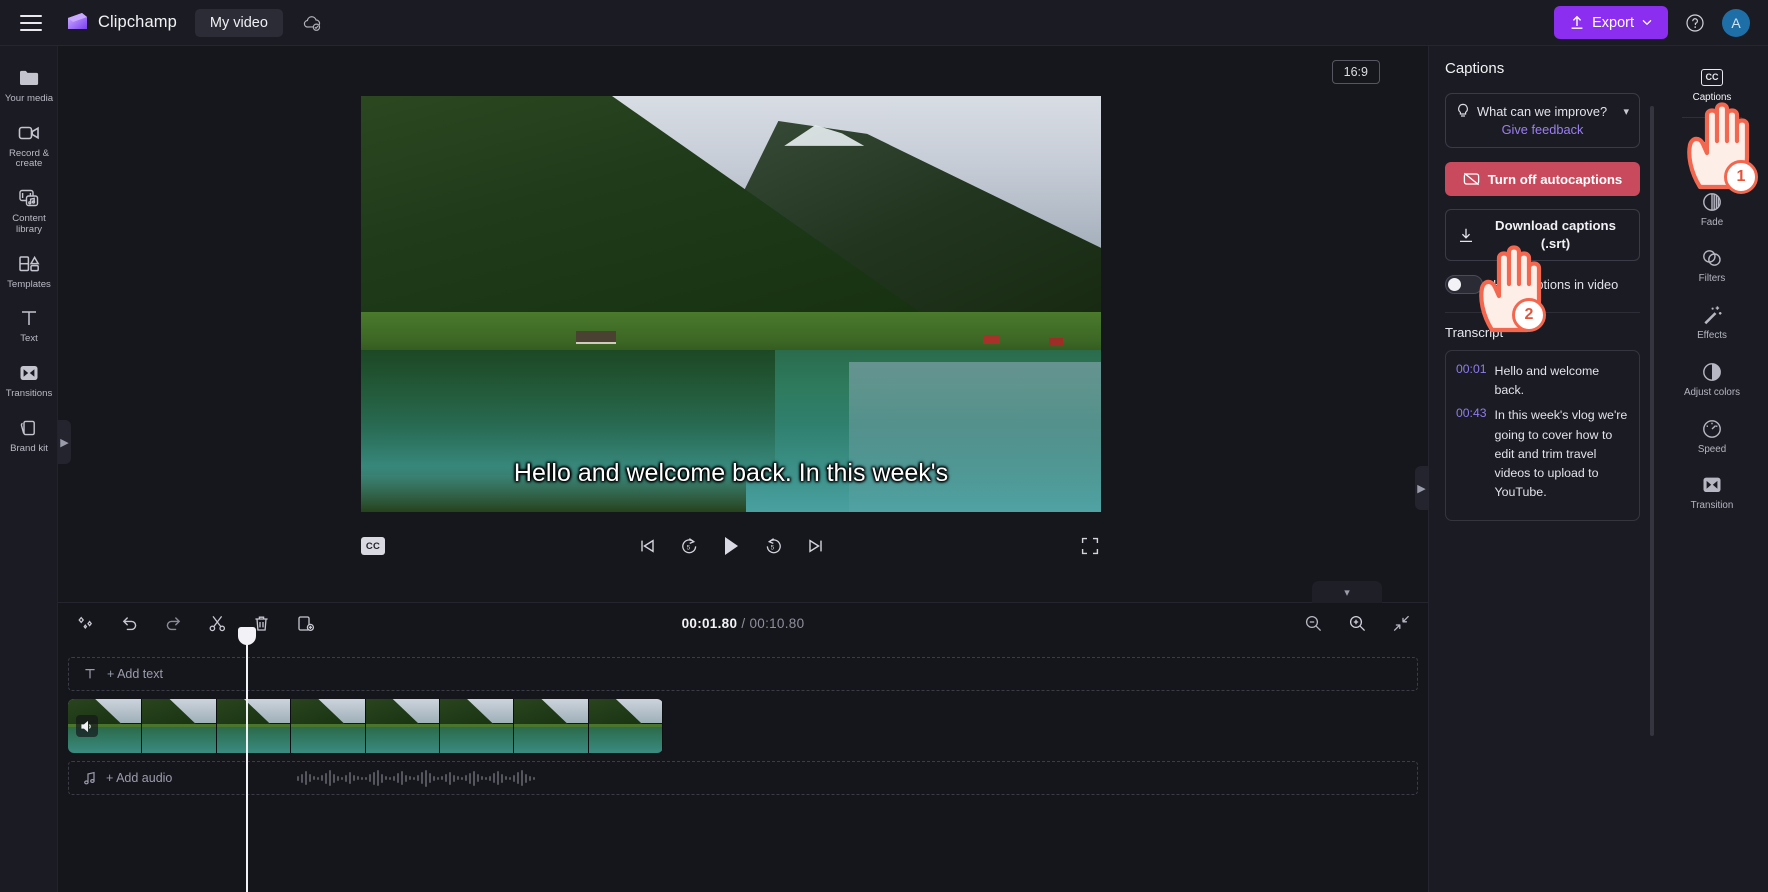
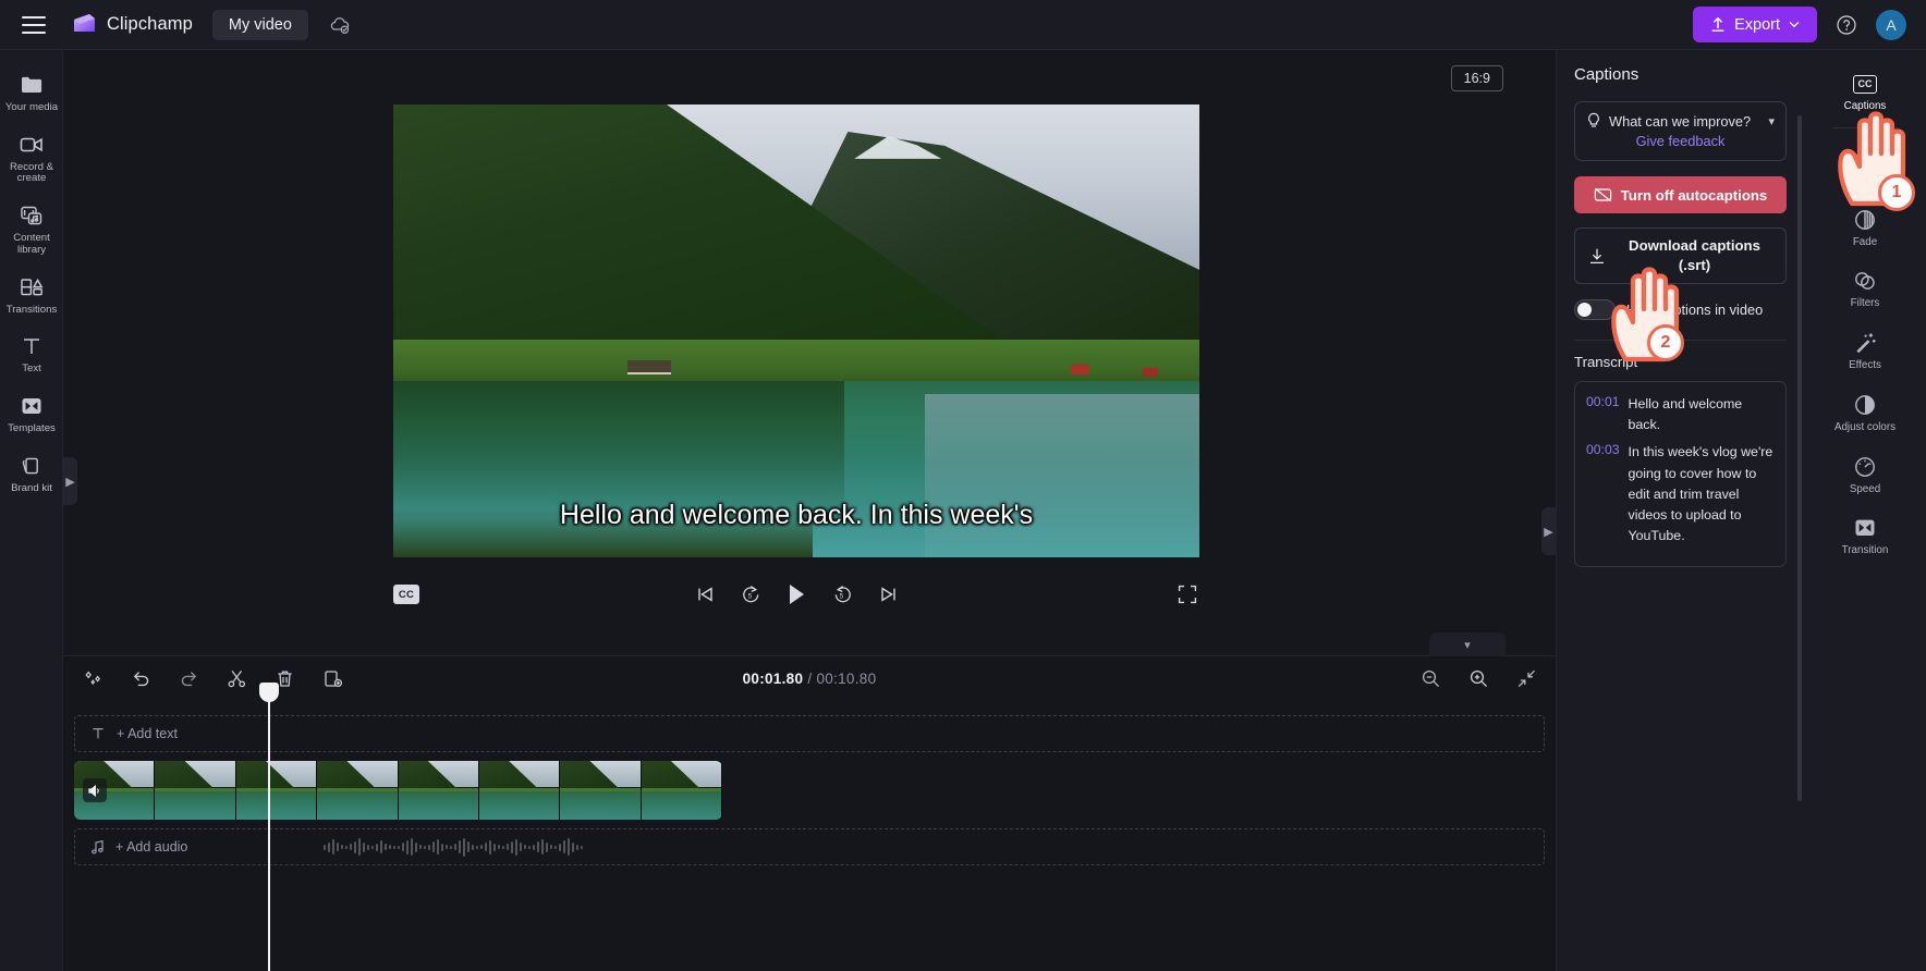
  Clipchamp
  My video
  Export
  A
  Your media
  Record & create
  Content library
- Templates
+ Transitions
  Text
- Transitions
+ Templates
  Brand kit
  ▶
  16:9
  Hello and welcome back. In this week's
  CC
  ▶
  ▾
  00:01.80 / 00:10.80
  + Add text
  + Add audio
  Captions
  What can we improve?
  ▾
  Give feedback
  Turn off autocaptions
  Download captions
  (.srt)
  Transcript
  00:01
  Hello and welcome back.
- 00:43
+ 00:03
  In this week's vlog we're going to cover how to edit and trim travel videos to upload to YouTube.
  CC
  Captions
  Fade
  Filters
  Effects
  Adjust colors
  Speed
  Transition
  1
  2
